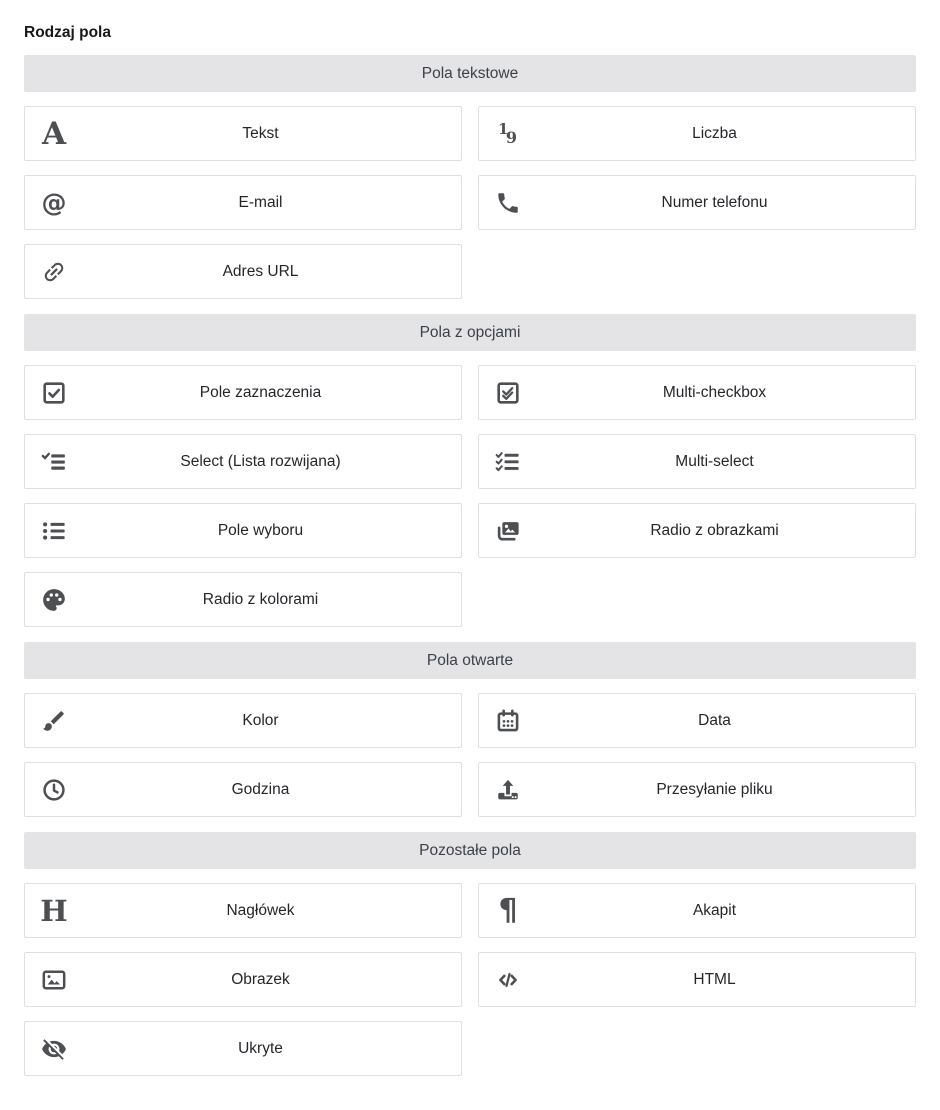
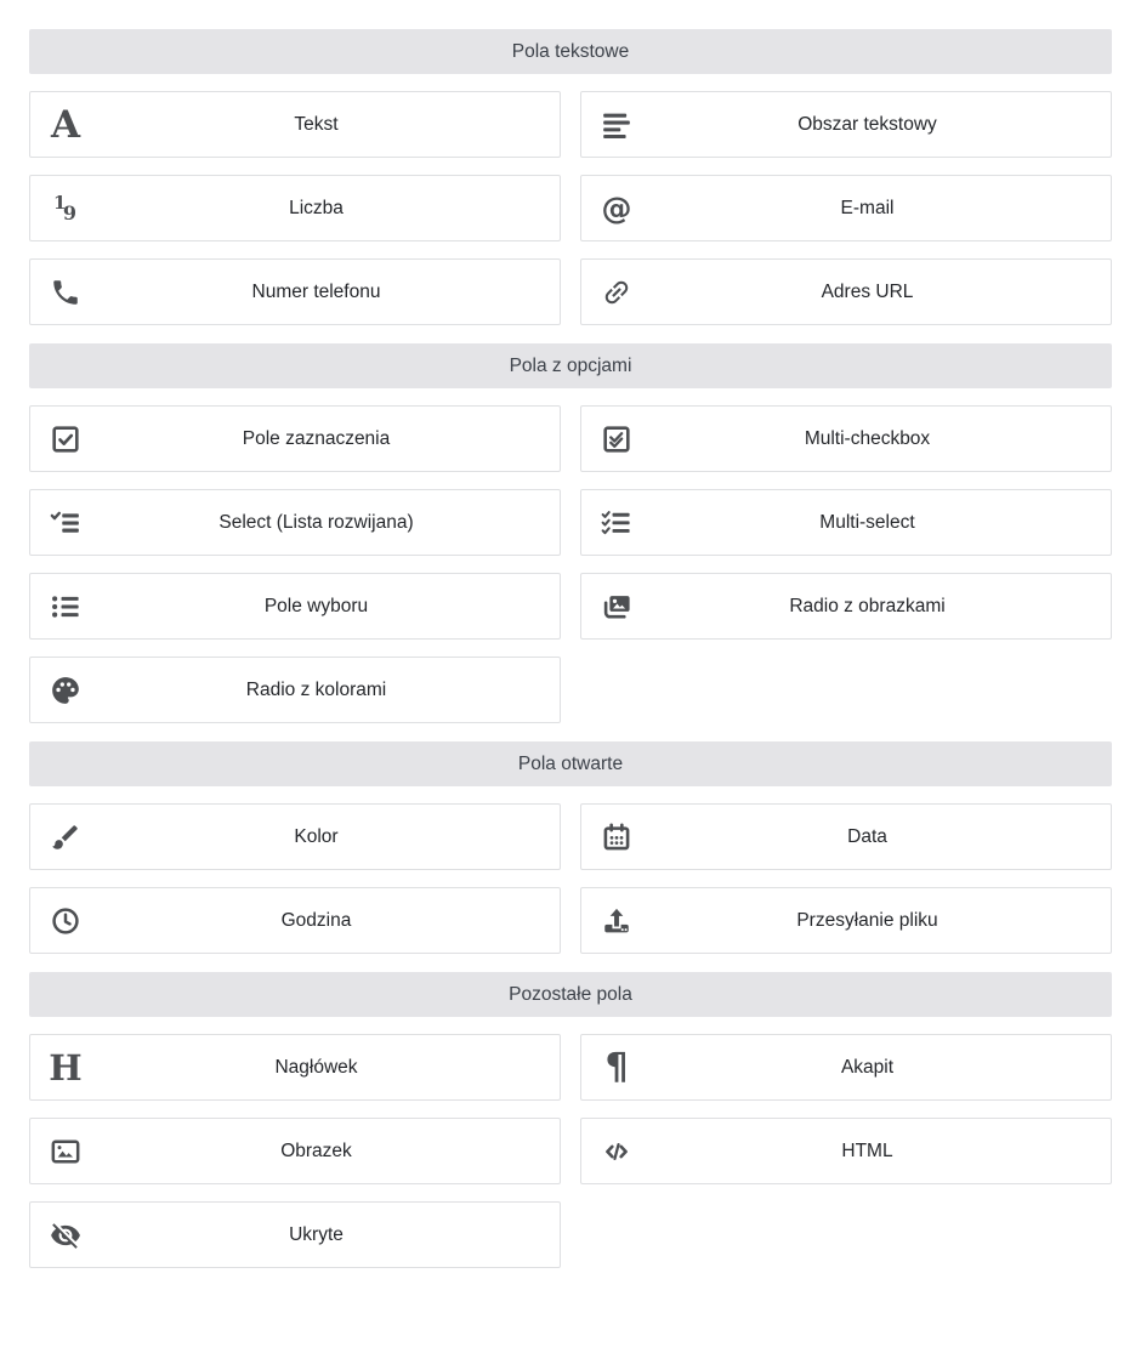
- Rodzaj pola
  Pola tekstowe
  A
  Tekst
+ Obszar tekstowy
  1
  9
  Liczba
  @
  E-mail
  Numer telefonu
  Adres URL
  Pola z opcjami
  Pole zaznaczenia
  Multi-checkbox
  Select (Lista rozwijana)
  Multi-select
  Pole wyboru
  Radio z obrazkami
  Radio z kolorami
  Pola otwarte
  Kolor
  Data
  Godzina
  Przesyłanie pliku
  Pozostałe pola
  H
  Nagłówek
  ¶
  Akapit
  Obrazek
  HTML
  Ukryte
